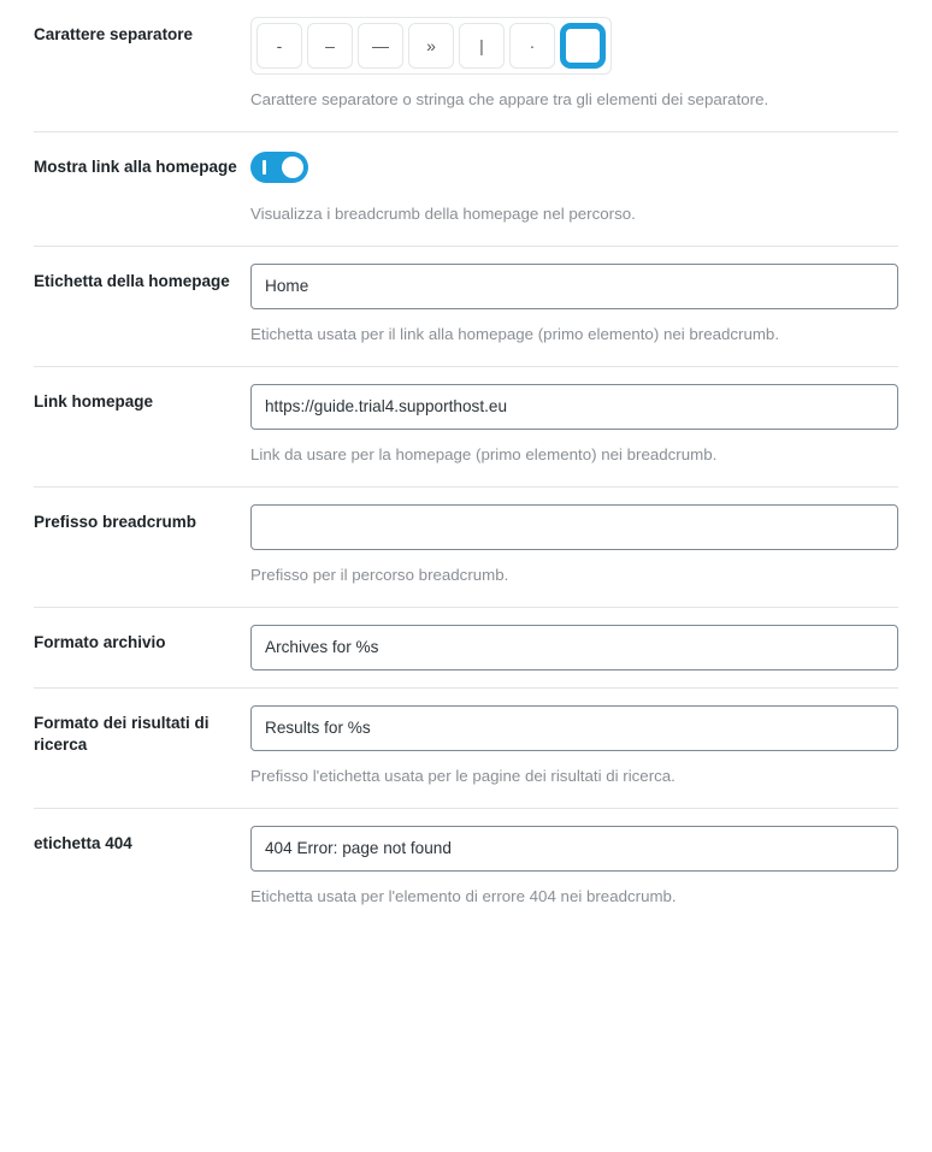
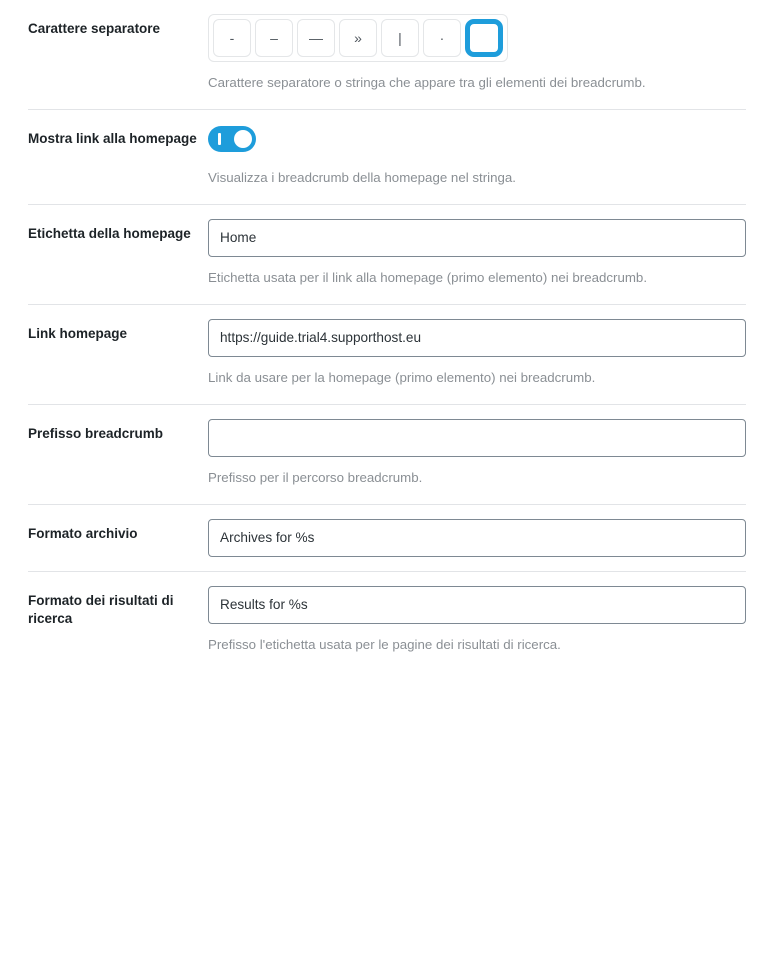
  Carattere separatore
  -
  –
  —
  »
  |
  ·
- Carattere separatore o stringa che appare tra gli elementi dei separatore.
+ Carattere separatore o stringa che appare tra gli elementi dei breadcrumb.
  Mostra link alla homepage
- Visualizza i breadcrumb della homepage nel percorso.
+ Visualizza i breadcrumb della homepage nel stringa.
  Etichetta della homepage
  Home
  Etichetta usata per il link alla homepage (primo elemento) nei breadcrumb.
  Link homepage
  https://guide.trial4.supporthost.eu
  Link da usare per la homepage (primo elemento) nei breadcrumb.
  Prefisso breadcrumb
  Prefisso per il percorso breadcrumb.
  Formato archivio
  Archives for %s
  Formato dei risultati di ricerca
  Results for %s
  Prefisso l'etichetta usata per le pagine dei risultati di ricerca.
- etichetta 404
- 404 Error: page not found
- Etichetta usata per l'elemento di errore 404 nei breadcrumb.
